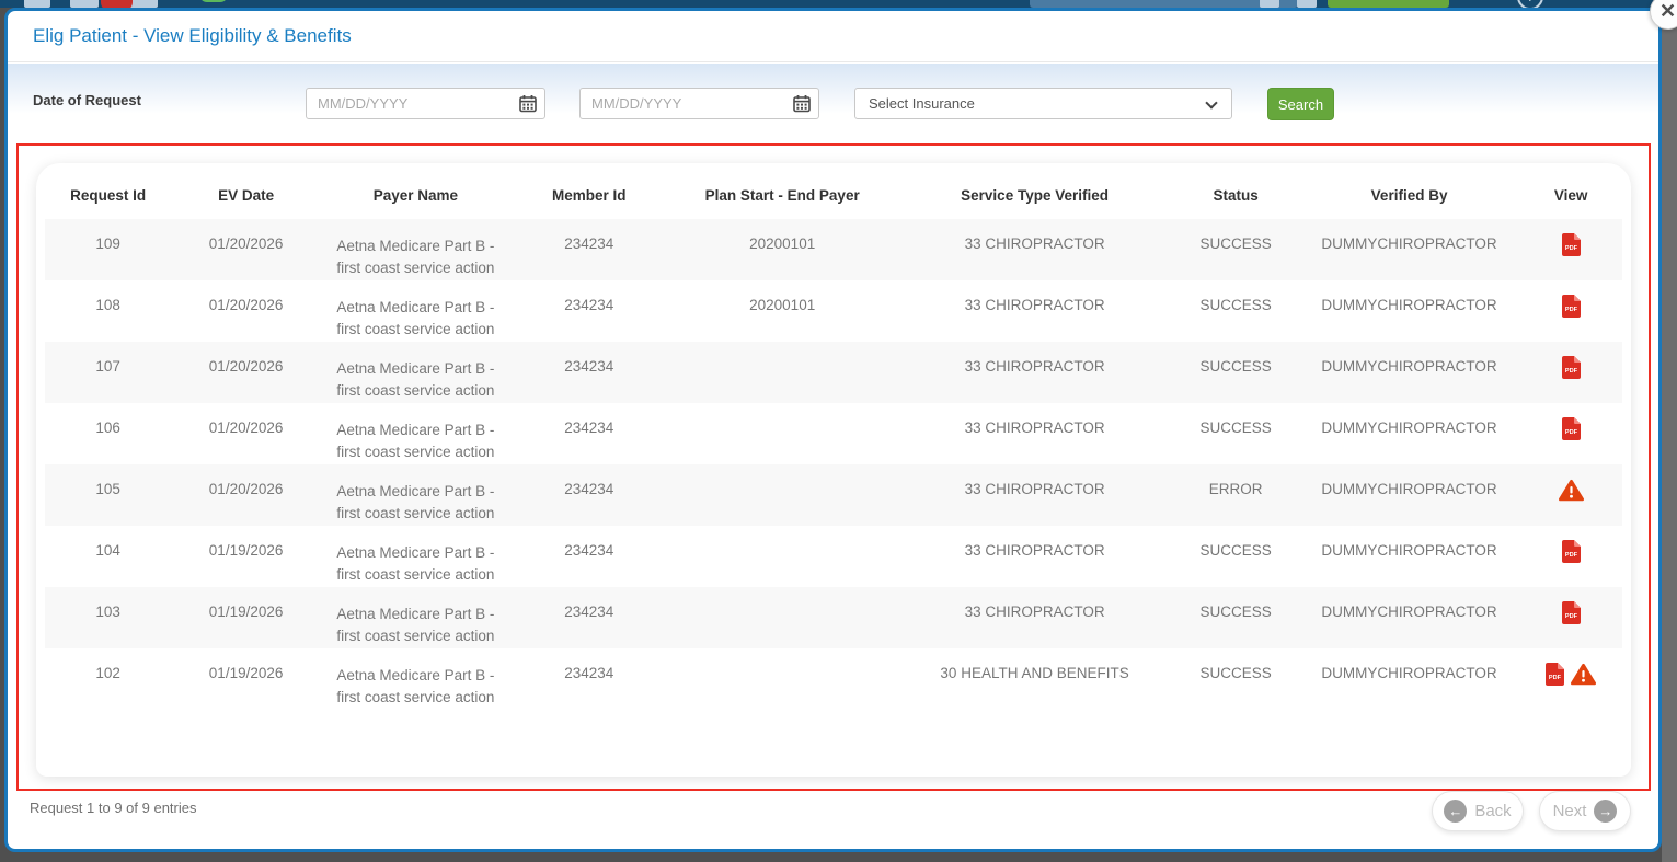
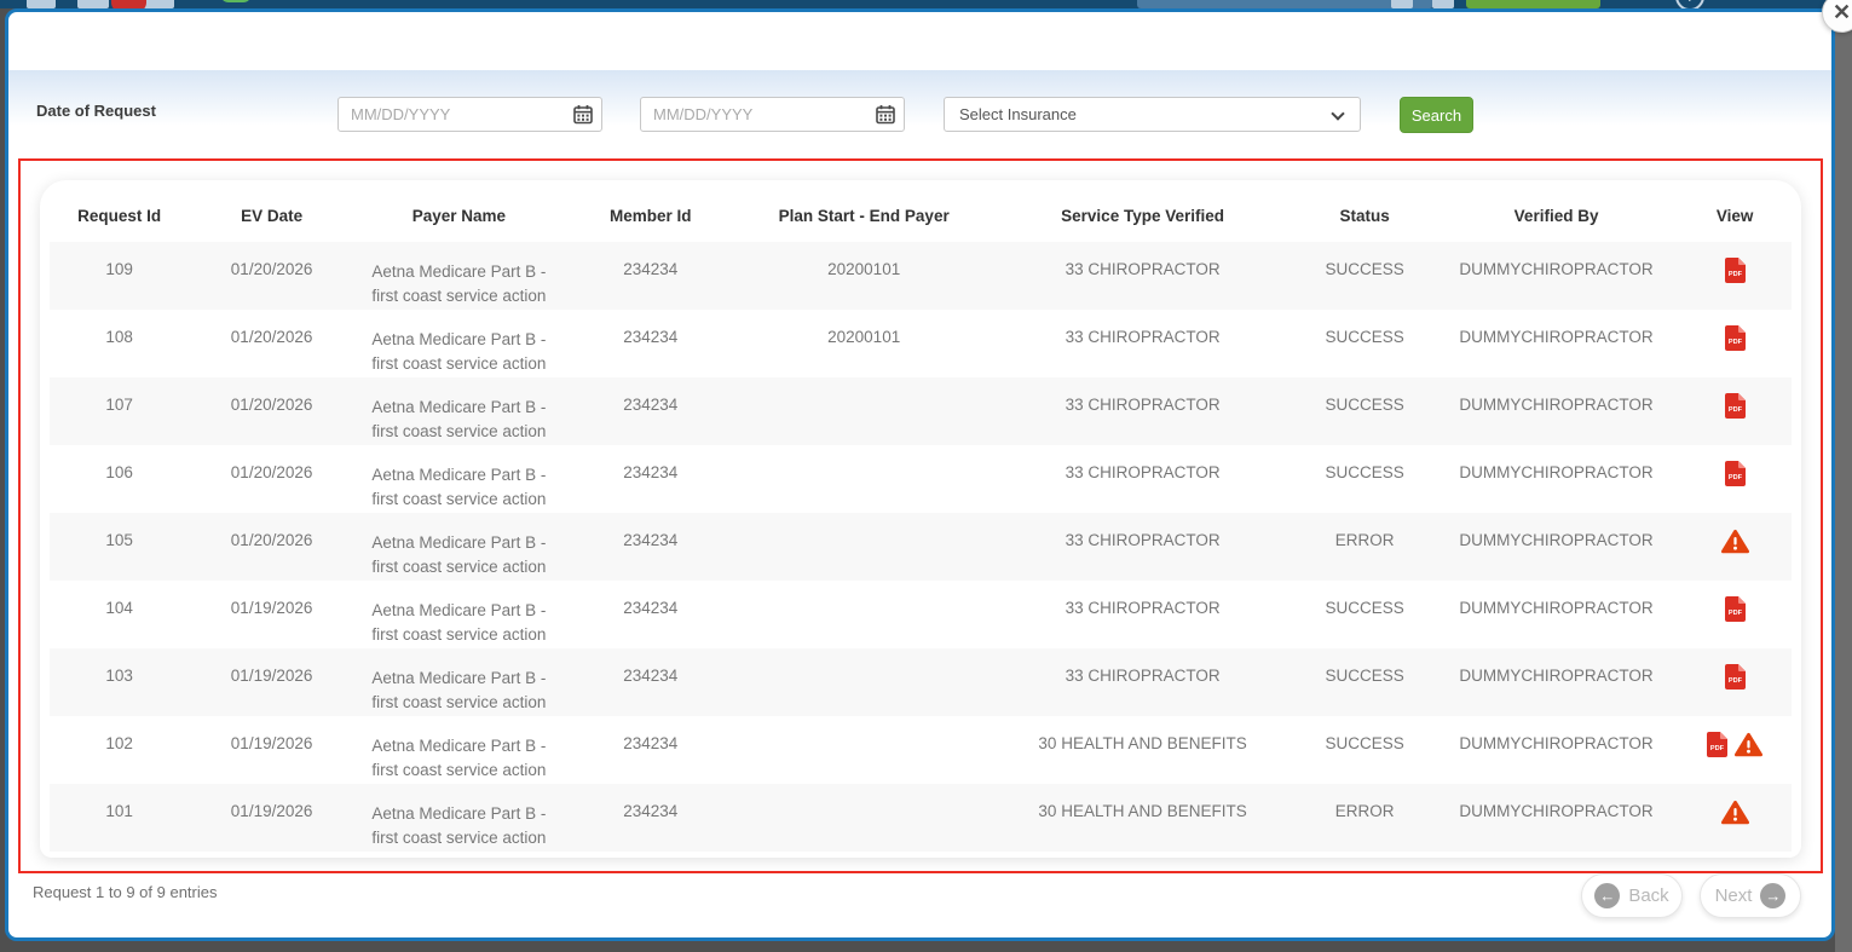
- Elig Patient - View Eligibility & Benefits
  Date of Request
  MM/DD/YYYY
  MM/DD/YYYY
  Select Insurance
  Search
  Request Id	EV Date	Payer Name	Member Id	Plan Start - End Payer	Service Type Verified	Status	Verified By	View
  109	01/20/2026	Aetna Medicare Part B - first coast service action	234234	20200101	33 CHIROPRACTOR	SUCCESS	DUMMYCHIROPRACTOR
  108	01/20/2026	Aetna Medicare Part B - first coast service action	234234	20200101	33 CHIROPRACTOR	SUCCESS	DUMMYCHIROPRACTOR
  107	01/20/2026	Aetna Medicare Part B - first coast service action	234234		33 CHIROPRACTOR	SUCCESS	DUMMYCHIROPRACTOR
  106	01/20/2026	Aetna Medicare Part B - first coast service action	234234		33 CHIROPRACTOR	SUCCESS	DUMMYCHIROPRACTOR
  105	01/20/2026	Aetna Medicare Part B - first coast service action	234234		33 CHIROPRACTOR	ERROR	DUMMYCHIROPRACTOR
  104	01/19/2026	Aetna Medicare Part B - first coast service action	234234		33 CHIROPRACTOR	SUCCESS	DUMMYCHIROPRACTOR
  103	01/19/2026	Aetna Medicare Part B - first coast service action	234234		33 CHIROPRACTOR	SUCCESS	DUMMYCHIROPRACTOR
  102	01/19/2026	Aetna Medicare Part B - first coast service action	234234		30 HEALTH AND BENEFITS	SUCCESS	DUMMYCHIROPRACTOR
+ 101	01/19/2026	Aetna Medicare Part B - first coast service action	234234		30 HEALTH AND BENEFITS	ERROR	DUMMYCHIROPRACTOR
  Request 1 to 9 of 9 entries
  ←
  Back
  Next
  →
  ✕
